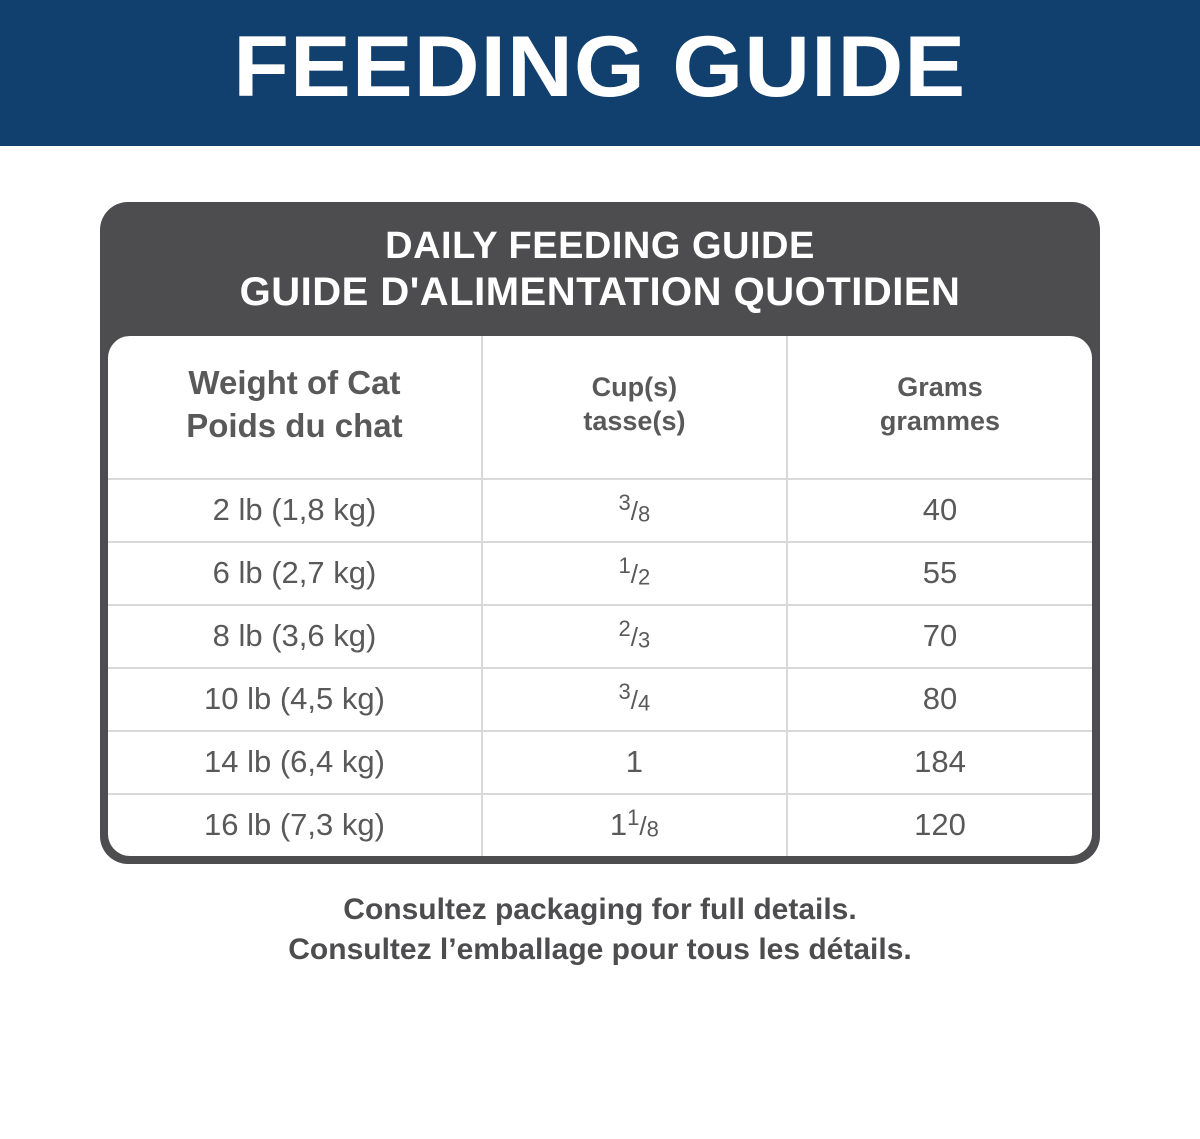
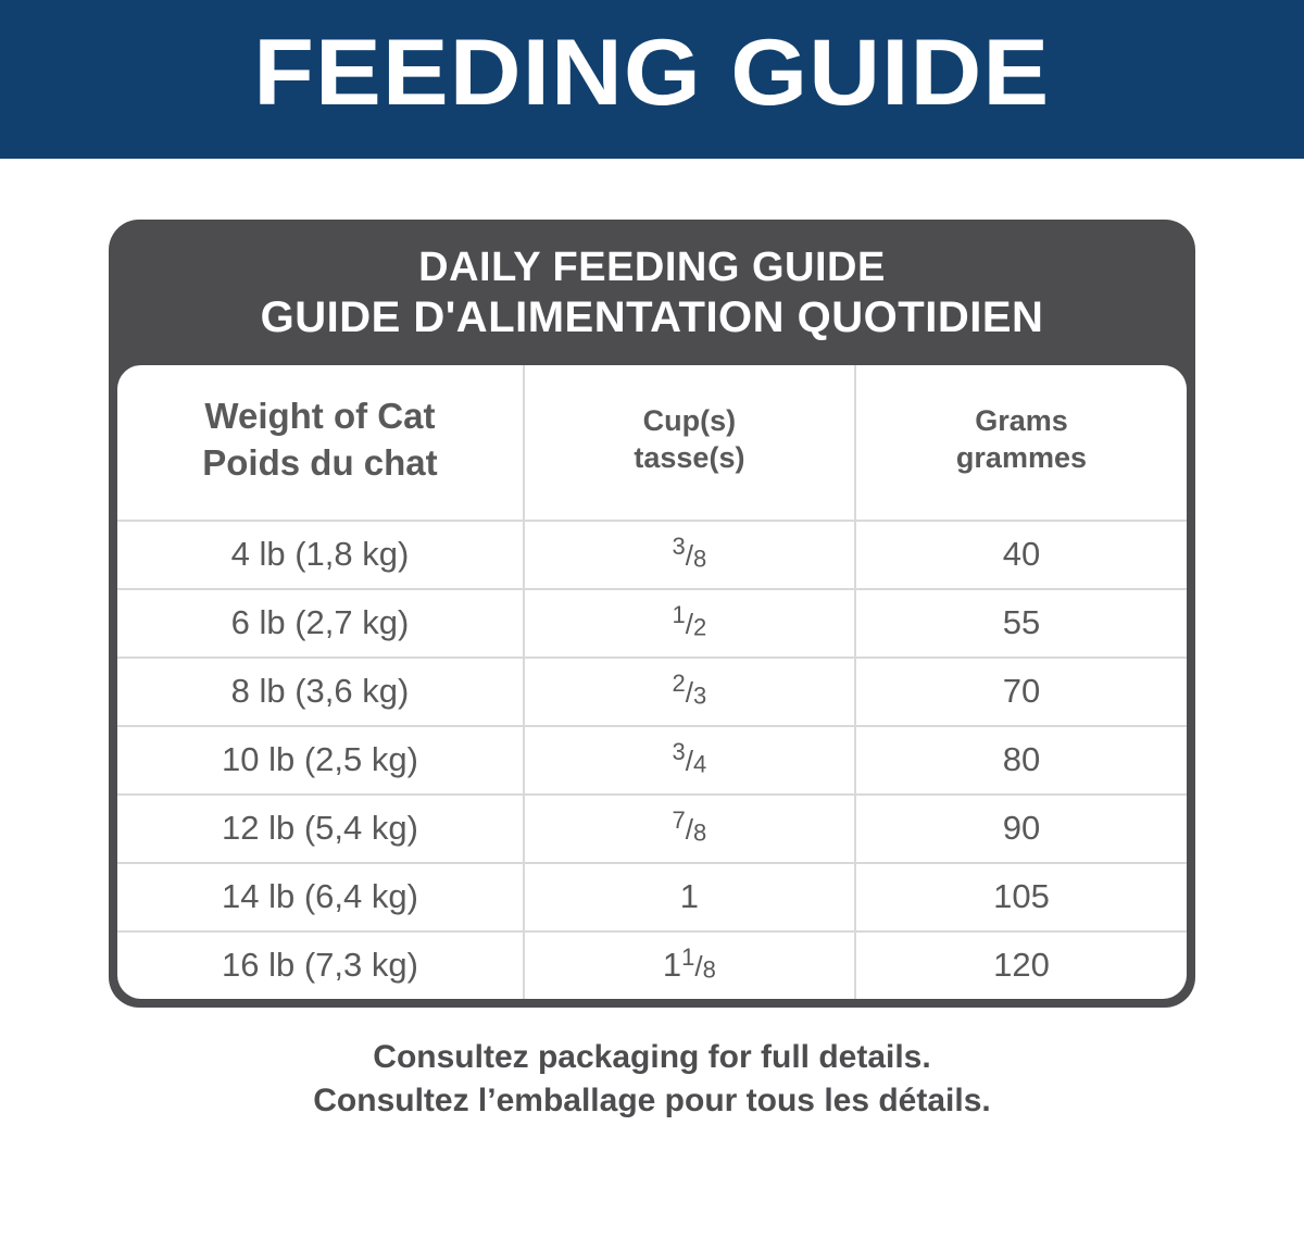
  FEEDING GUIDE
  DAILY FEEDING GUIDE
  GUIDE D'ALIMENTATION QUOTIDIEN
  Weight of Cat Poids du chat	Cup(s) tasse(s)	Grams grammes
- 2 lb (1,8 kg)	3/8	40
+ 4 lb (1,8 kg)	3/8	40
  6 lb (2,7 kg)	1/2	55
  8 lb (3,6 kg)	2/3	70
- 10 lb (4,5 kg)	3/4	80
+ 10 lb (2,5 kg)	3/4	80
+ 12 lb (5,4 kg)	7/8	90
- 14 lb (6,4 kg)	1	184
+ 14 lb (6,4 kg)	1	105
  16 lb (7,3 kg)	11/8	120
  Consultez packaging for full details.
  Consultez l’emballage pour tous les détails.
